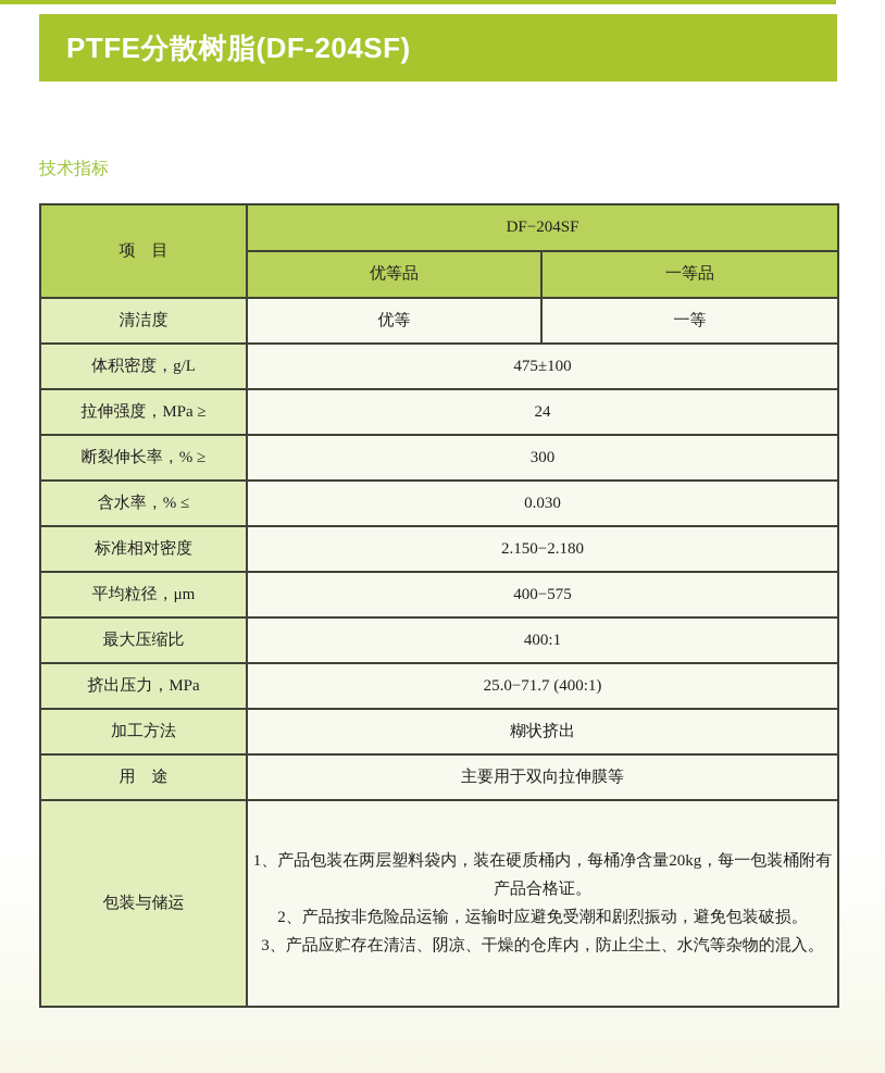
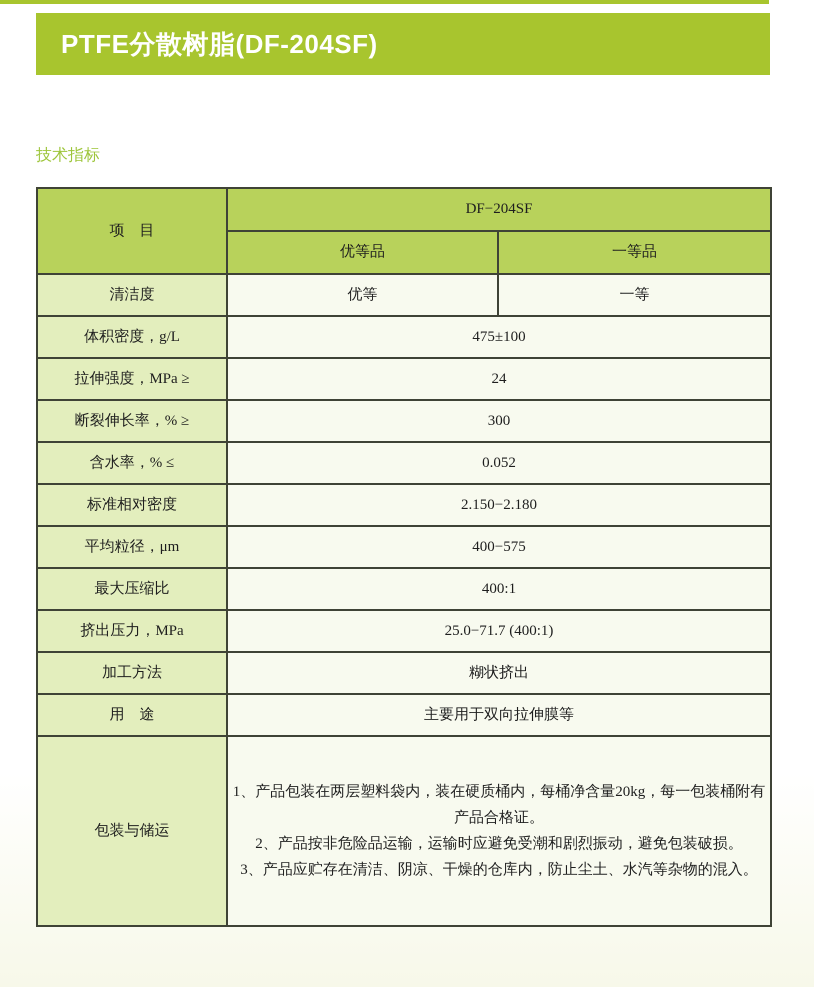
  PTFE分散树脂(DF-204SF)
  技术指标
  项 目	DF−204SF
  优等品	一等品
  清洁度	优等	一等
  体积密度，g/L	475±100
  拉伸强度，MPa ≥	24
  断裂伸长率，% ≥	300
- 含水率，% ≤	0.030
+ 含水率，% ≤	0.052
  标准相对密度	2.150−2.180
  平均粒径，μm	400−575
  最大压缩比	400:1
  挤出压力，MPa	25.0−71.7 (400:1)
  加工方法	糊状挤出
  用 途	主要用于双向拉伸膜等
  包装与储运	1、产品包装在两层塑料袋内，装在硬质桶内，每桶净含量20kg，每一包装桶附有产品合格证。 2、产品按非危险品运输，运输时应避免受潮和剧烈振动，避免包装破损。 3、产品应贮存在清洁、阴凉、干燥的仓库内，防止尘土、水汽等杂物的混入。
